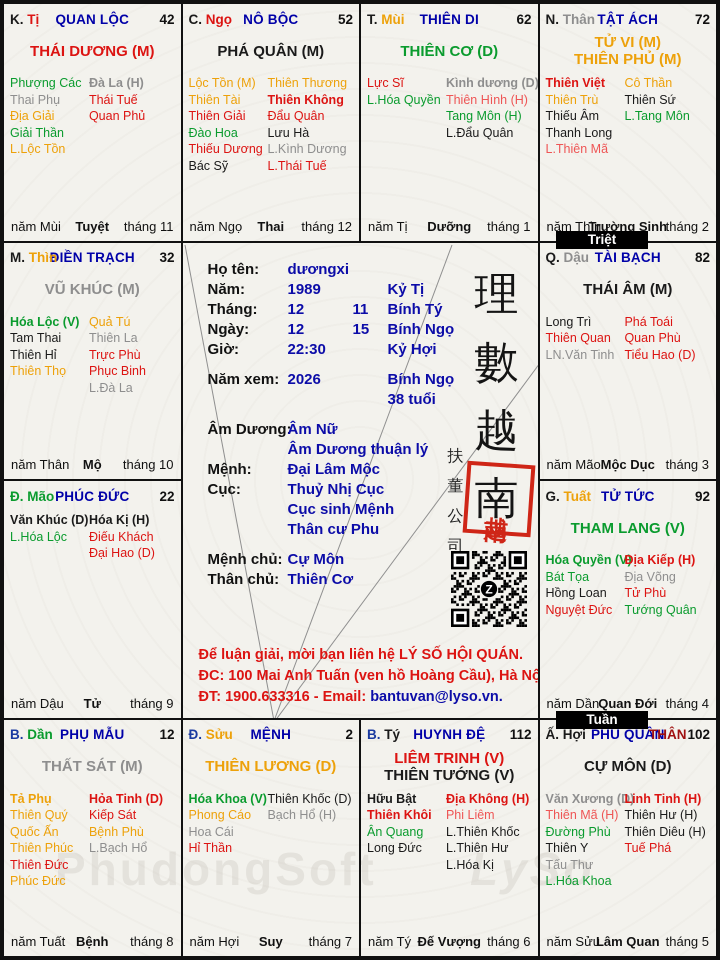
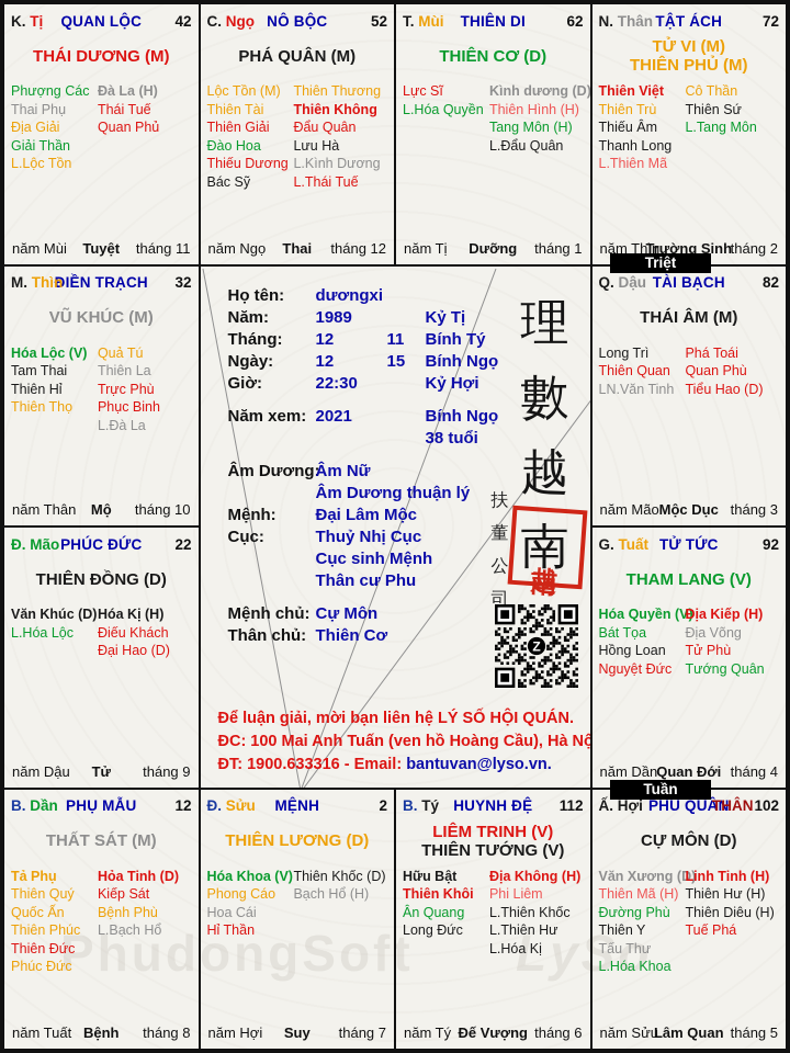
  PhudongSoft
  LySo
  Họ tên: dươngxi
  Năm: 1989 Kỷ Tị
  Tháng: 12 11 Bính Tý
  Ngày: 12 15 Bính Ngọ
  Giờ: 22:30 Kỷ Hợi
- Năm xem: 2026 Bính Ngọ
+ Năm xem: 2021 Bính Ngọ
  38 tuổi
  Âm DươngÂm Nữ
  Âm Dương thuận lý
  Mệnh: Đại Lâm Mộc
  Cục: Thuỷ Nhị Cục
  Cục sinh Mệnh
  Thân cư Phu
  Mệnh chủ: Cự Môn
  Thân chủ: Thiên Cơ
  理
  數
  越
  南
  扶
  董
  公
  司
  Z
  Để luận giải, mời bạn liên hệ LÝ SỐ HỘI QUÁN.
  ĐC: 100 Mai Anh Tuấn (ven hồ Hoàng Cầu), Hà Nộ
  ĐT: 1900.633316 - Email: bantuvan@lyso.vn.
  K. Tị
  QUAN LỘC
  42
  THÁI DƯƠNG (M)
  Phượng Các
  Thai Phụ
  Địa Giải
  Giải Thần
  L.Lộc Tồn
  Đà La (H)
  Thái Tuế
  Quan Phủ
  năm Mùi
  Tuyệt
  tháng 11
  C. Ngọ
  NÔ BỘC
  52
  PHÁ QUÂN (M)
  Lộc Tồn (M)
  Thiên Tài
  Thiên Giải
  Đào Hoa
  Thiếu Dương
  Bác Sỹ
  Thiên Thương
  Thiên Không
  Đẩu Quân
  Lưu Hà
  L.Kình Dương
  L.Thái Tuế
  năm Ngọ
  Thai
  tháng 12
  T. Mùi
  THIÊN DI
  62
  THIÊN CƠ (D)
  Lực Sĩ
  L.Hóa Quyền
  Kình dương (D)
  Thiên Hình (H)
  Tang Môn (H)
  L.Đẩu Quân
  năm Tị
  Dưỡng
  tháng 1
  N. Thân
  TẬT ÁCH
  72
  TỬ VI (M)
  THIÊN PHỦ (M)
  Thiên Việt
  Thiên Trù
  Thiếu Âm
  Thanh Long
  L.Thiên Mã
  Cô Thần
  Thiên Sứ
  L.Tang Môn
  năm Thìn
  Trường Sinh
  tháng 2
  M. Thìn
  ĐIỀN TRẠCH
  32
  VŨ KHÚC (M)
  Hóa Lộc (V)
  Tam Thai
  Thiên Hỉ
  Thiên Thọ
  Quả Tú
  Thiên La
  Trực Phù
  Phục Binh
  L.Đà La
  năm Thân
  Mộ
  tháng 10
  Q. Dậu
  TÀI BẠCH
  82
  THÁI ÂM (M)
  Long Trì
  Thiên Quan
  LN.Văn Tinh
  Phá Toái
  Quan Phù
  Tiểu Hao (D)
  năm Mão
  Mộc Dục
  tháng 3
  Đ. Mão
  PHÚC ĐỨC
  22
+ THIÊN ĐỒNG (D)
  Văn Khúc (D)
  L.Hóa Lộc
  Hóa Kị (H)
  Điếu Khách
  Đại Hao (D)
  năm Dậu
  Tử
  tháng 9
  G. Tuất
  TỬ TỨC
  92
  THAM LANG (V)
  Hóa Quyền (V
  Bát Tọa
  Hồng Loan
  Nguyệt Đức
  Địa Kiếp (H)
  Địa Võng
  Tử Phù
  Tướng Quân
  năm Dần
  Quan Đới
  tháng 4
  B. Dần
  PHỤ MẪU
  12
  THẤT SÁT (M)
  Tả Phụ
  Thiên Quý
  Quốc Ấn
  Thiên Phúc
  Thiên Đức
  Phúc Đức
  Hỏa Tinh (D)
  Kiếp Sát
  Bệnh Phù
  L.Bạch Hổ
  năm Tuất
  Bệnh
  tháng 8
  Đ. Sửu
  MỆNH
  2
  THIÊN LƯƠNG (D)
  Hóa Khoa (V)
  Phong Cáo
  Hoa Cái
  Hỉ Thần
  Thiên Khốc (D)
  Bạch Hổ (H)
  năm Hợi
  Suy
  tháng 7
  B. Tý
  HUYNH ĐỆ
  112
  LIÊM TRINH (V)
  THIÊN TƯỚNG (V)
  Hữu Bật
  Thiên Khôi
  Ân Quang
  Long Đức
  Địa Không (H)
  Phi Liêm
  L.Thiên Khốc
  L.Thiên Hư
  L.Hóa Kị
  năm Tý
  Đế Vượng
  tháng 6
  Ấ. Hợi
  PHU QUÂN
  THÂN
  102
  CỰ MÔN (D)
  Văn Xương (
  Thiên Mã (H)
  Đường Phù
  Thiên Y
  Tấu Thư
  L.Hóa Khoa
  Linh Tinh (H)
  Thiên Hư (H)
  Thiên Diêu (H)
  Tuế Phá
  năm Sửu
  Lâm Quan
  tháng 5
  Triệt
  Tuần
